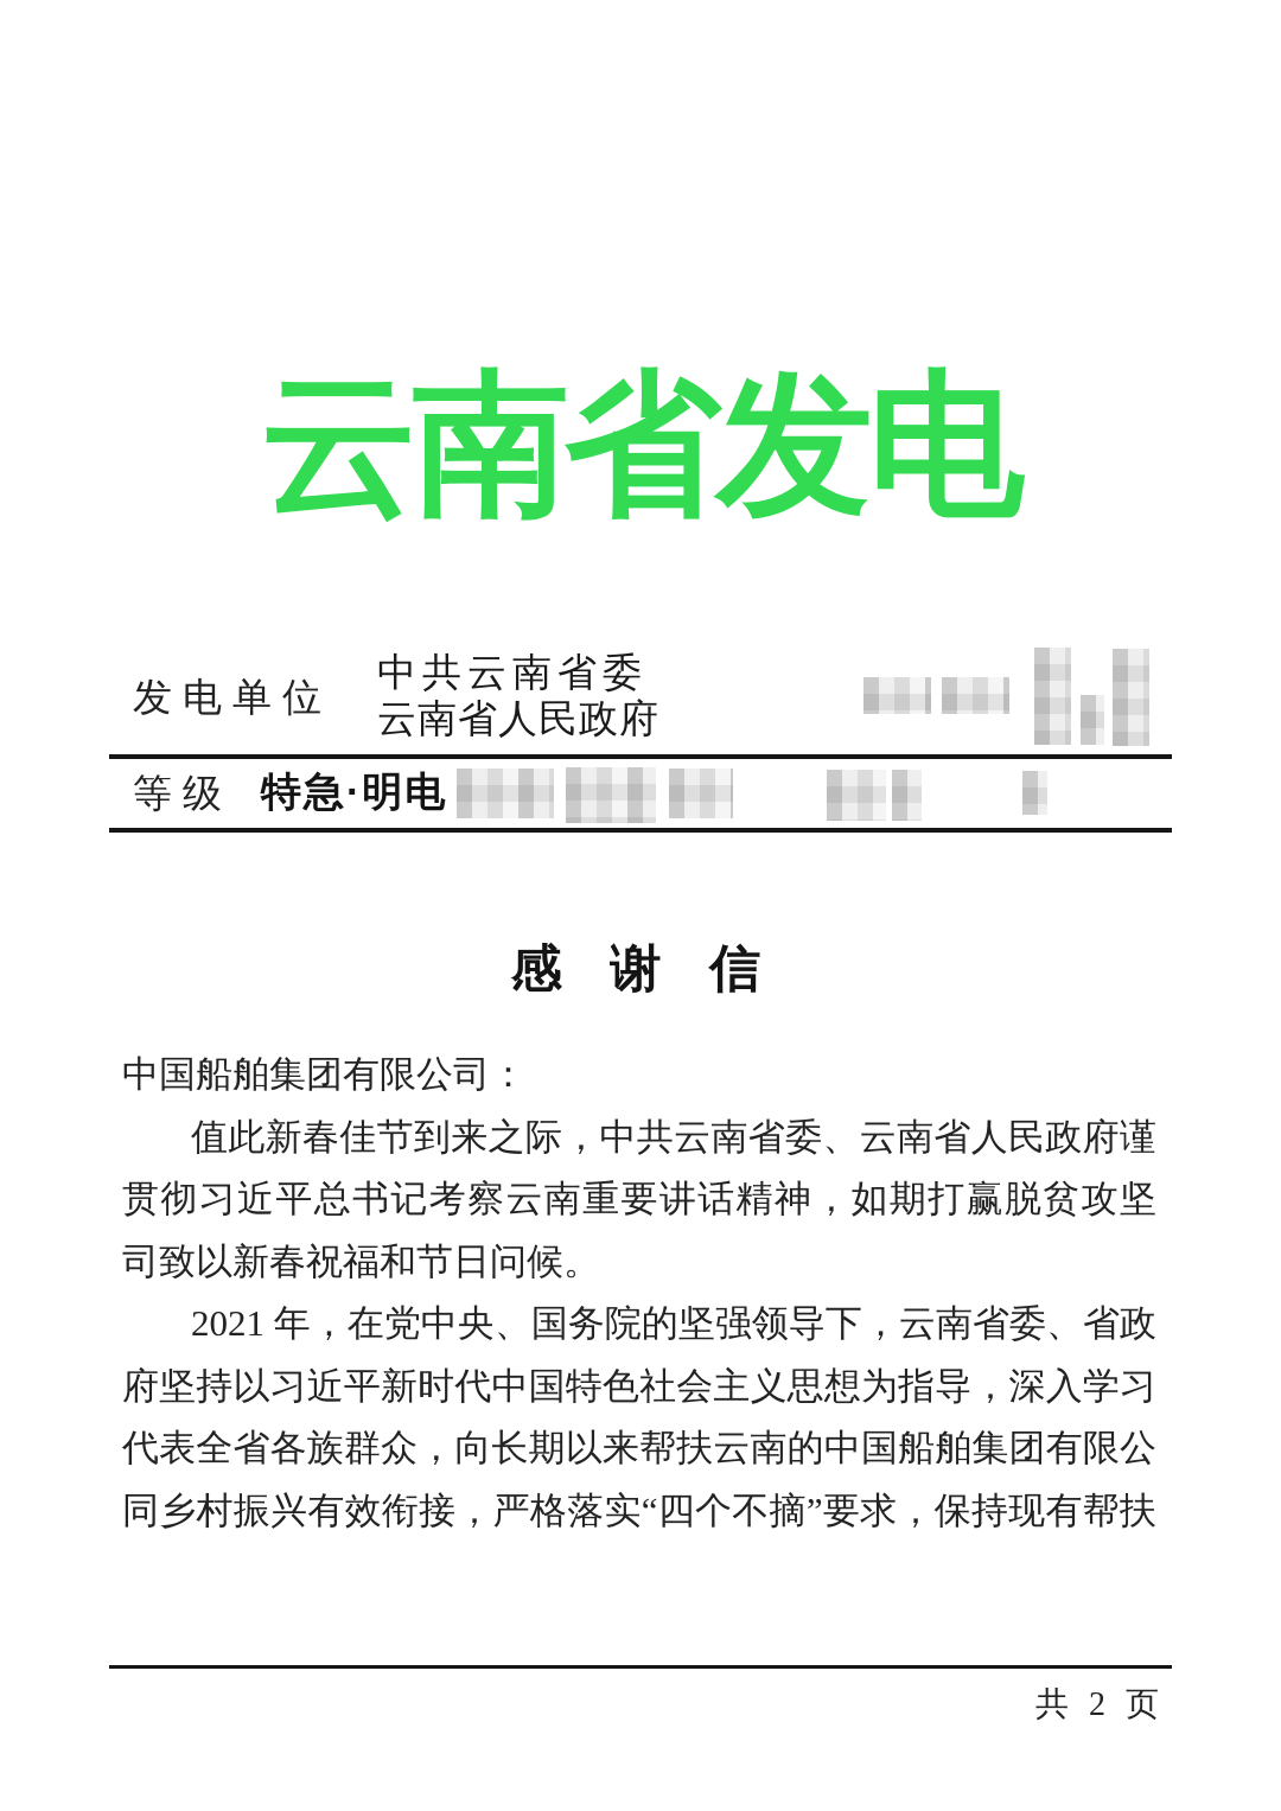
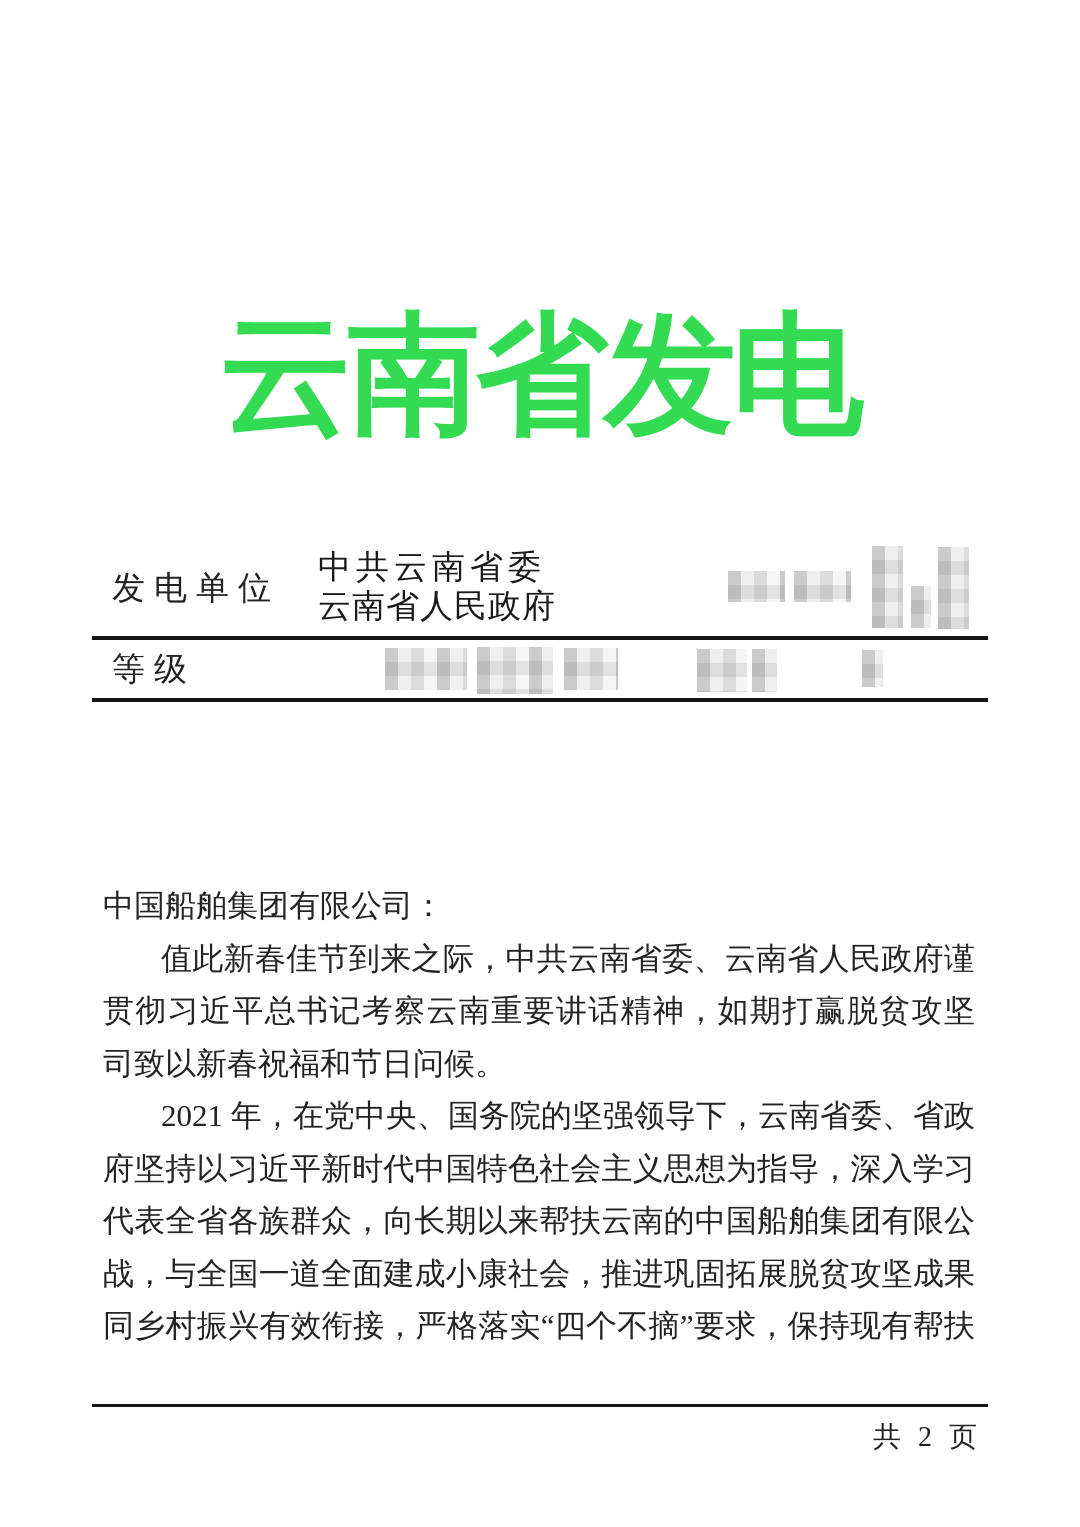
  云南省发电
  发电单位
  中共云南省委
  云南省人民政府
  等级
- 特急·明电
- 感 谢 信
  中国船舶集团有限公司：
  值此新春佳节到来之际，中共云南省委、云南省人民政府谨
  贯彻习近平总书记考察云南重要讲话精神，如期打赢脱贫攻坚
  司致以新春祝福和节日问候。
  2021 年，在党中央、国务院的坚强领导下，云南省委、省政
  府坚持以习近平新时代中国特色社会主义思想为指导，深入学习
  代表全省各族群众，向长期以来帮扶云南的中国船舶集团有限公
+ 战，与全国一道全面建成小康社会，推进巩固拓展脱贫攻坚成果
  同乡村振兴有效衔接，严格落实“四个不摘”要求，保持现有帮扶
  共 2 页
